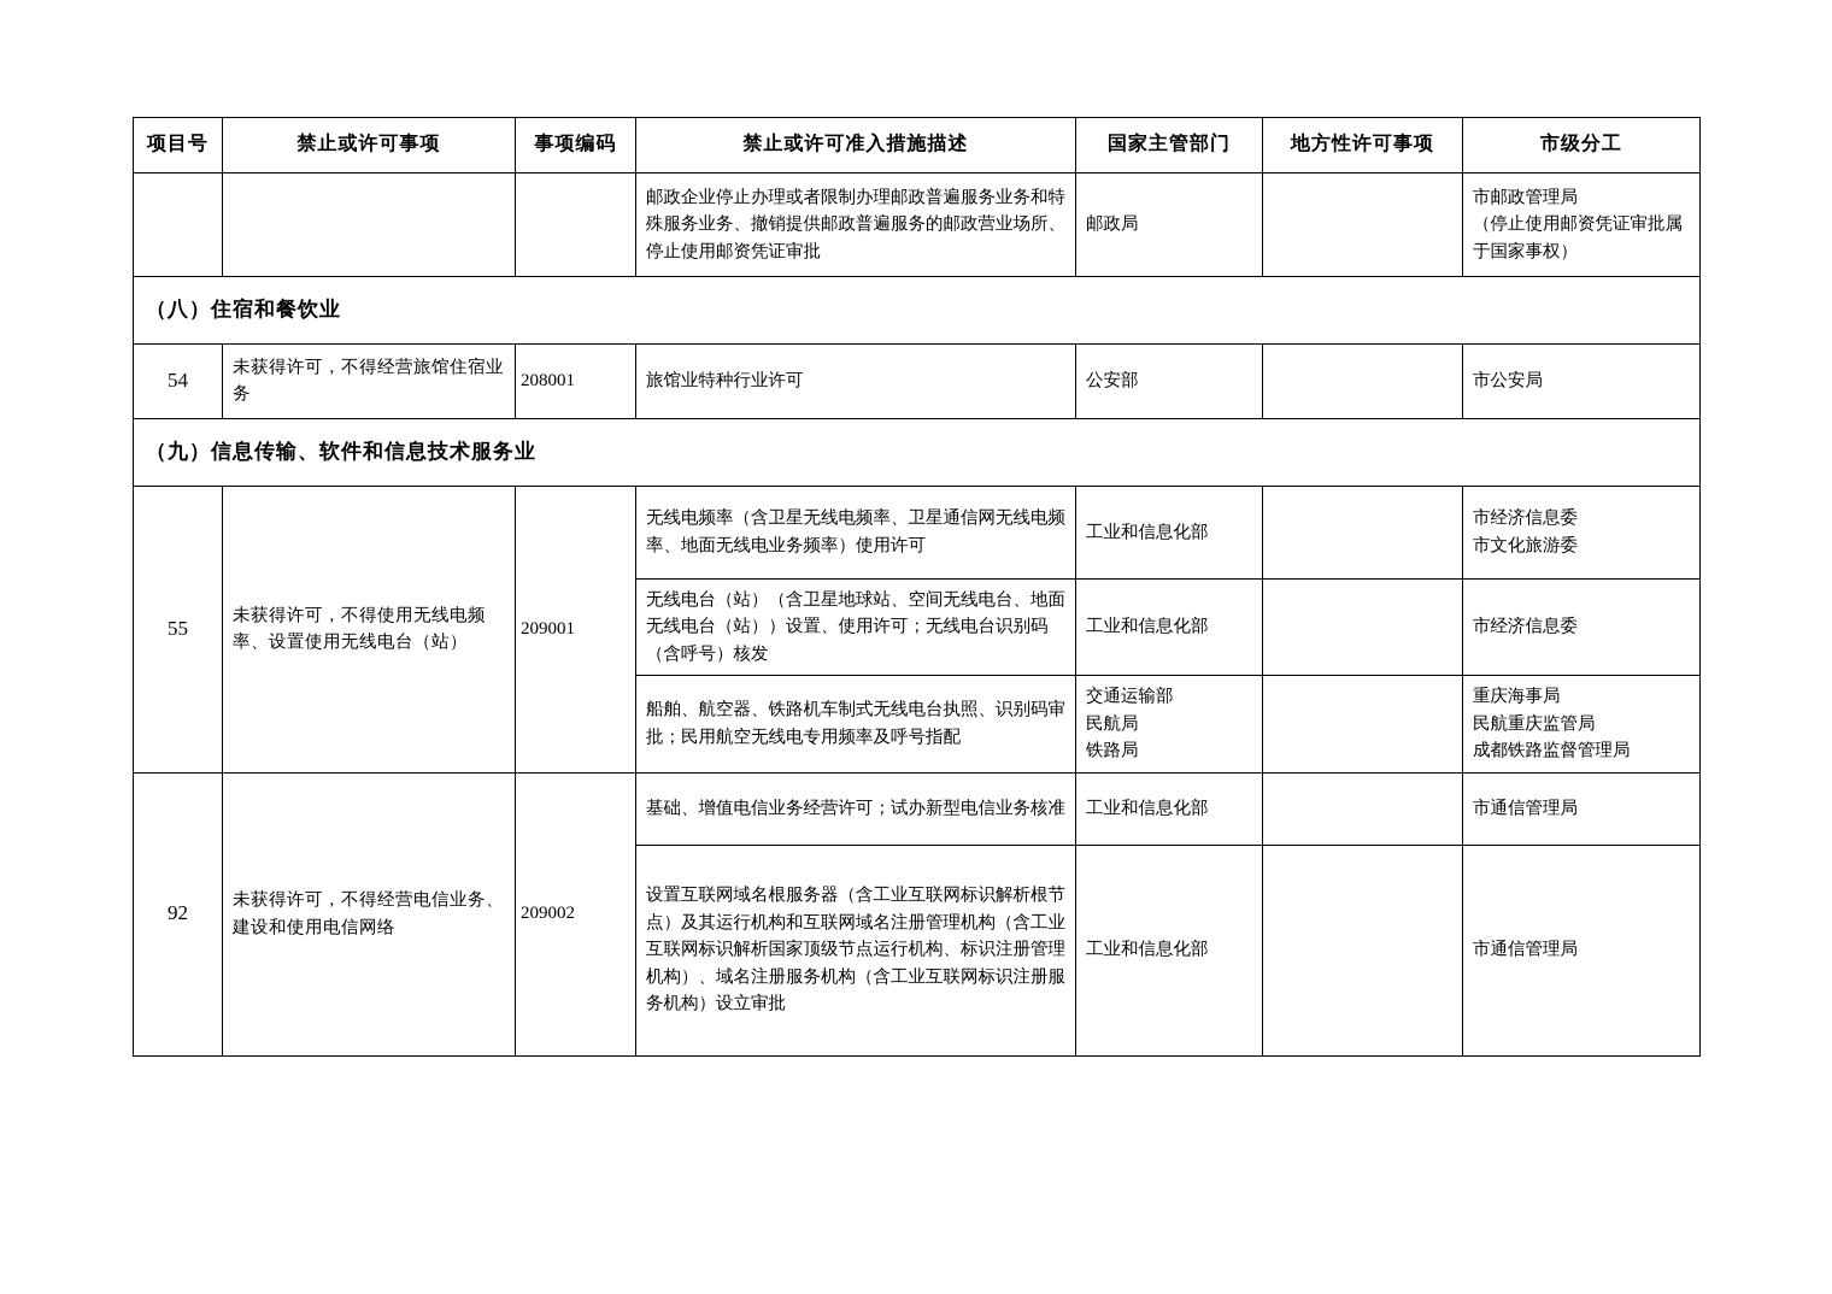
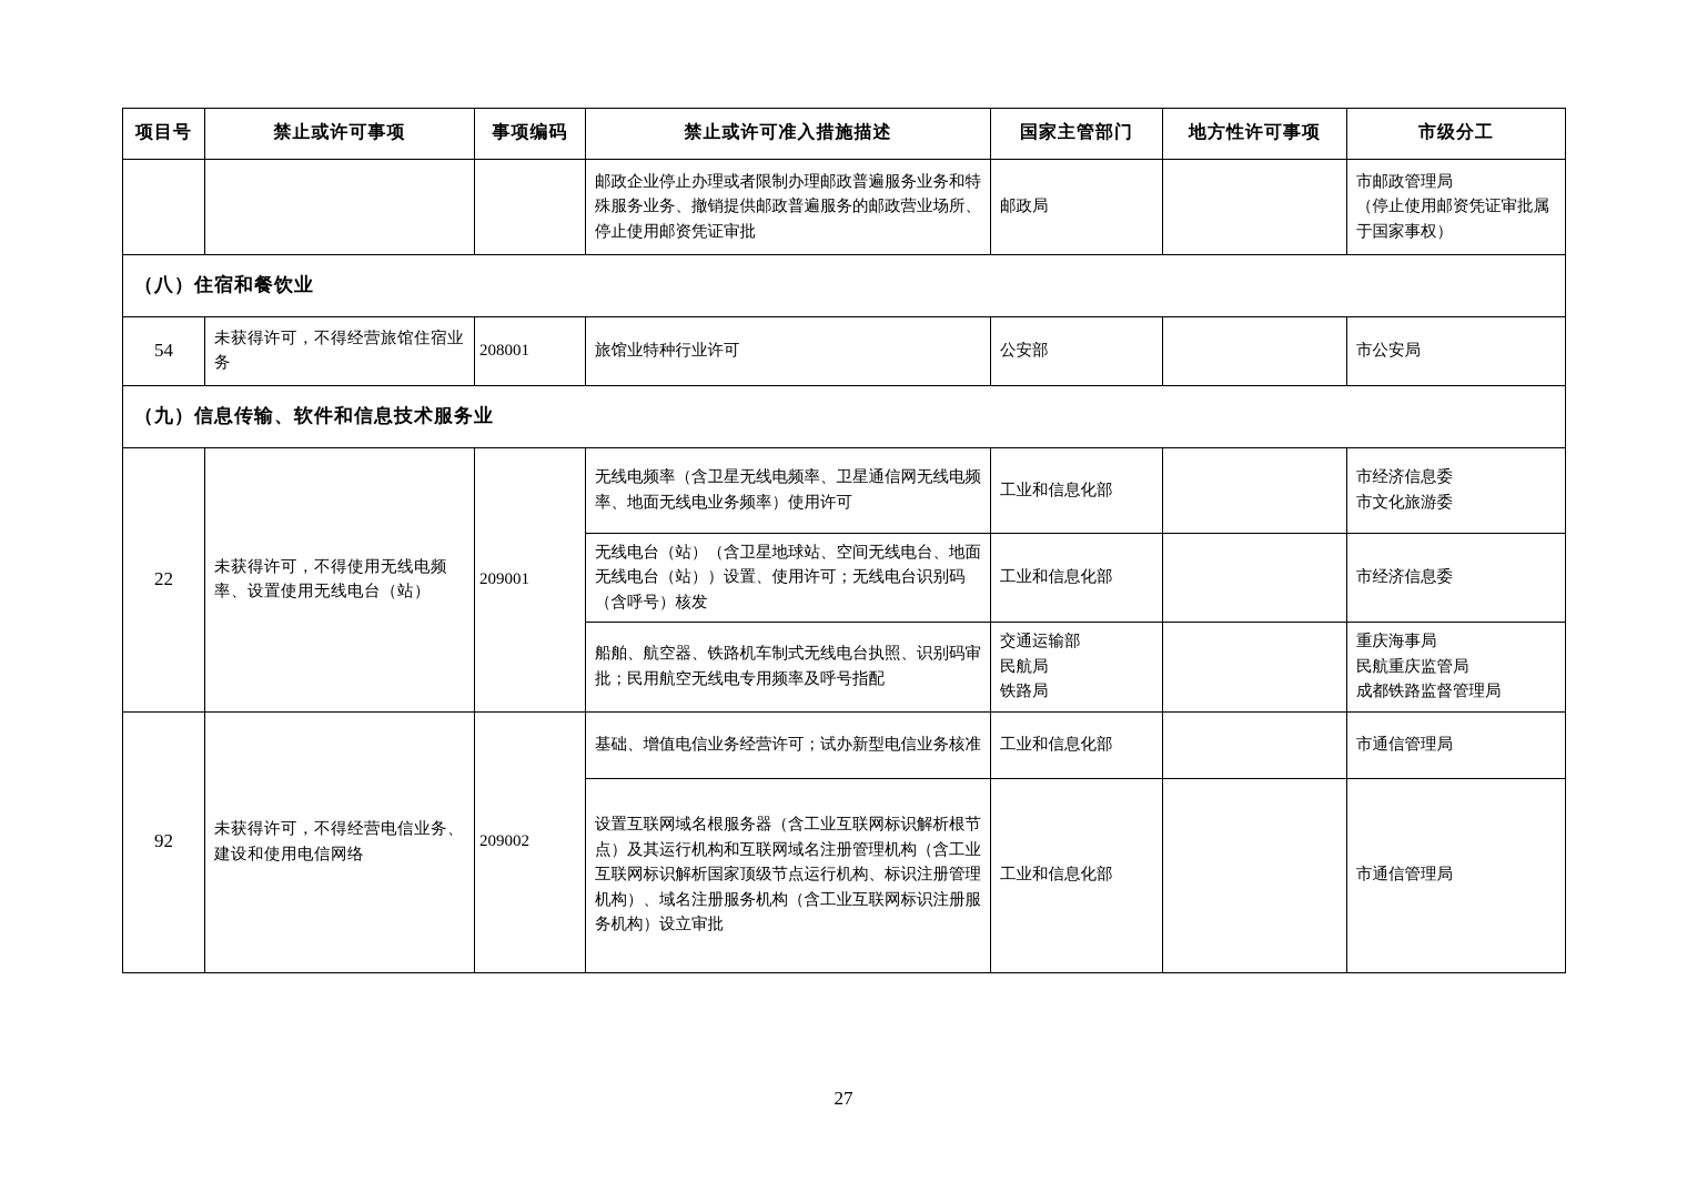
  项目号	禁止或许可事项	事项编码	禁止或许可准入措施描述	国家主管部门	地方性许可事项	市级分工
  			邮政企业停止办理或者限制办理邮政普遍服务业务和特殊服务业务、撤销提供邮政普遍服务的邮政营业场所、停止使用邮资凭证审批	邮政局		市邮政管理局 （停止使用邮资凭证审批属于国家事权）
  （八）住宿和餐饮业
  54	未获得许可，不得经营旅馆住宿业务	208001	旅馆业特种行业许可	公安部		市公安局
  （九）信息传输、软件和信息技术服务业
- 55	未获得许可，不得使用无线电频率、设置使用无线电台（站）	209001	无线电频率（含卫星无线电频率、卫星通信网无线电频率、地面无线电业务频率）使用许可	工业和信息化部		市经济信息委 市文化旅游委
+ 22	未获得许可，不得使用无线电频率、设置使用无线电台（站）	209001	无线电频率（含卫星无线电频率、卫星通信网无线电频率、地面无线电业务频率）使用许可	工业和信息化部		市经济信息委 市文化旅游委
  无线电台（站）（含卫星地球站、空间无线电台、地面无线电台（站））设置、使用许可；无线电台识别码（含呼号）核发	工业和信息化部		市经济信息委
  船舶、航空器、铁路机车制式无线电台执照、识别码审批；民用航空无线电专用频率及呼号指配	交通运输部 民航局 铁路局		重庆海事局 民航重庆监管局 成都铁路监督管理局
  92	未获得许可，不得经营电信业务、建设和使用电信网络	209002	基础、增值电信业务经营许可；试办新型电信业务核准	工业和信息化部		市通信管理局
  设置互联网域名根服务器（含工业互联网标识解析根节点）及其运行机构和互联网域名注册管理机构（含工业互联网标识解析国家顶级节点运行机构、标识注册管理机构）、域名注册服务机构（含工业互联网标识注册服务机构）设立审批	工业和信息化部		市通信管理局
+ 27
